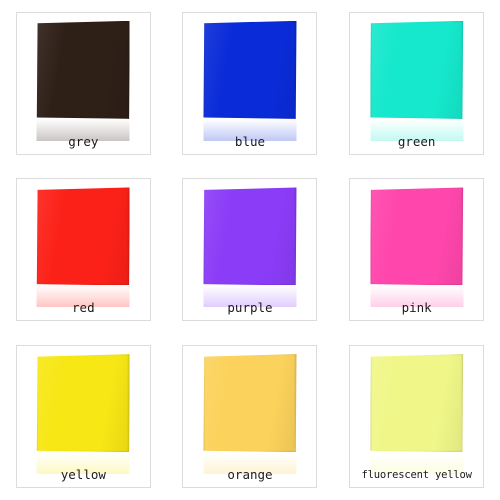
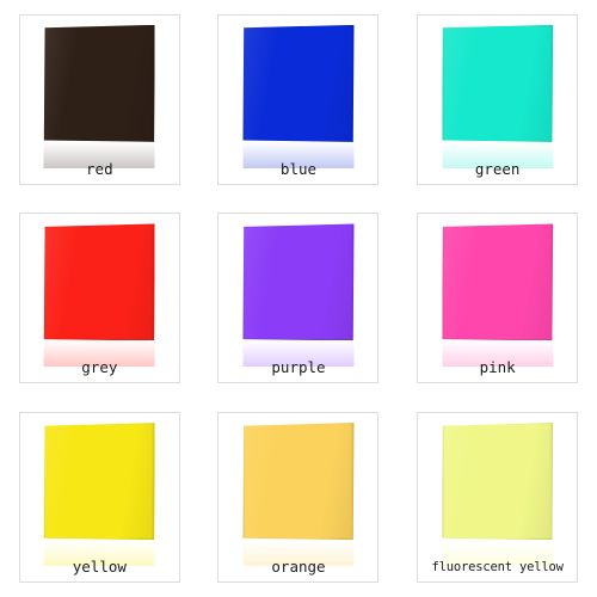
- grey
+ red
  blue
  green
- red
+ grey
  purple
  pink
  yellow
  orange
  fluorescent yellow
